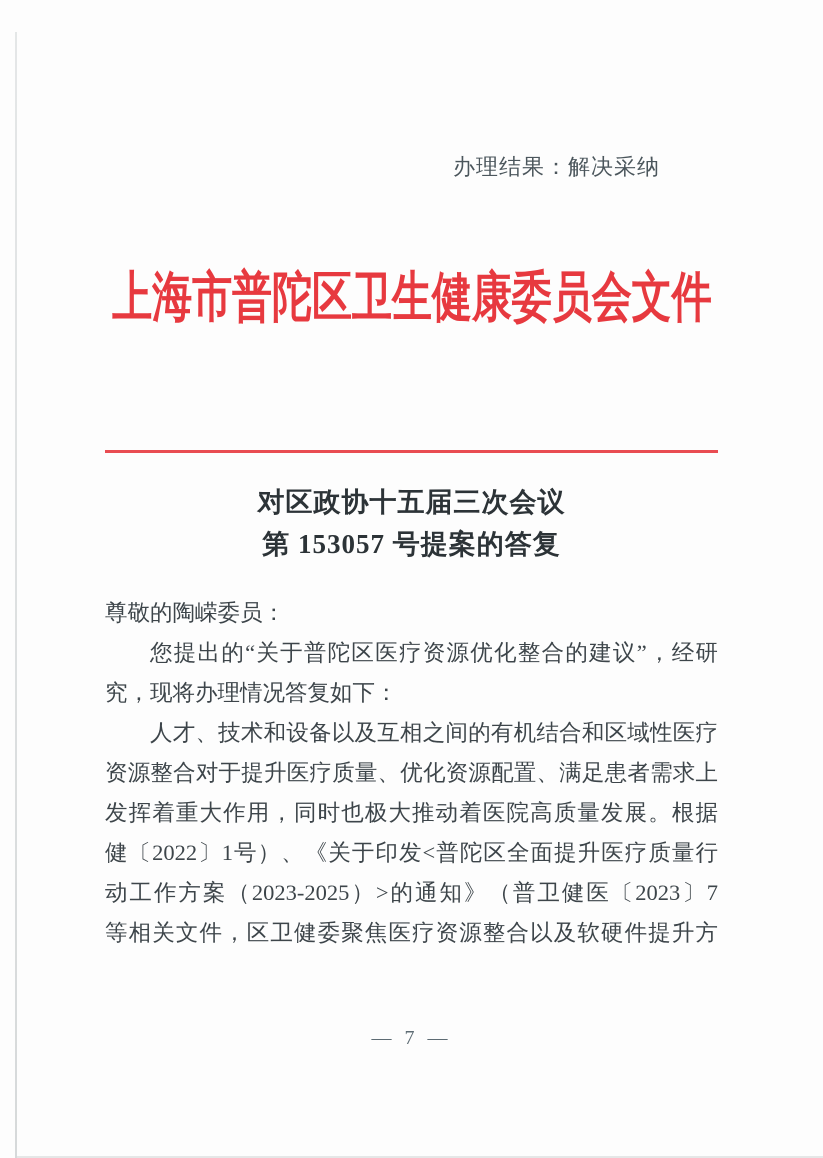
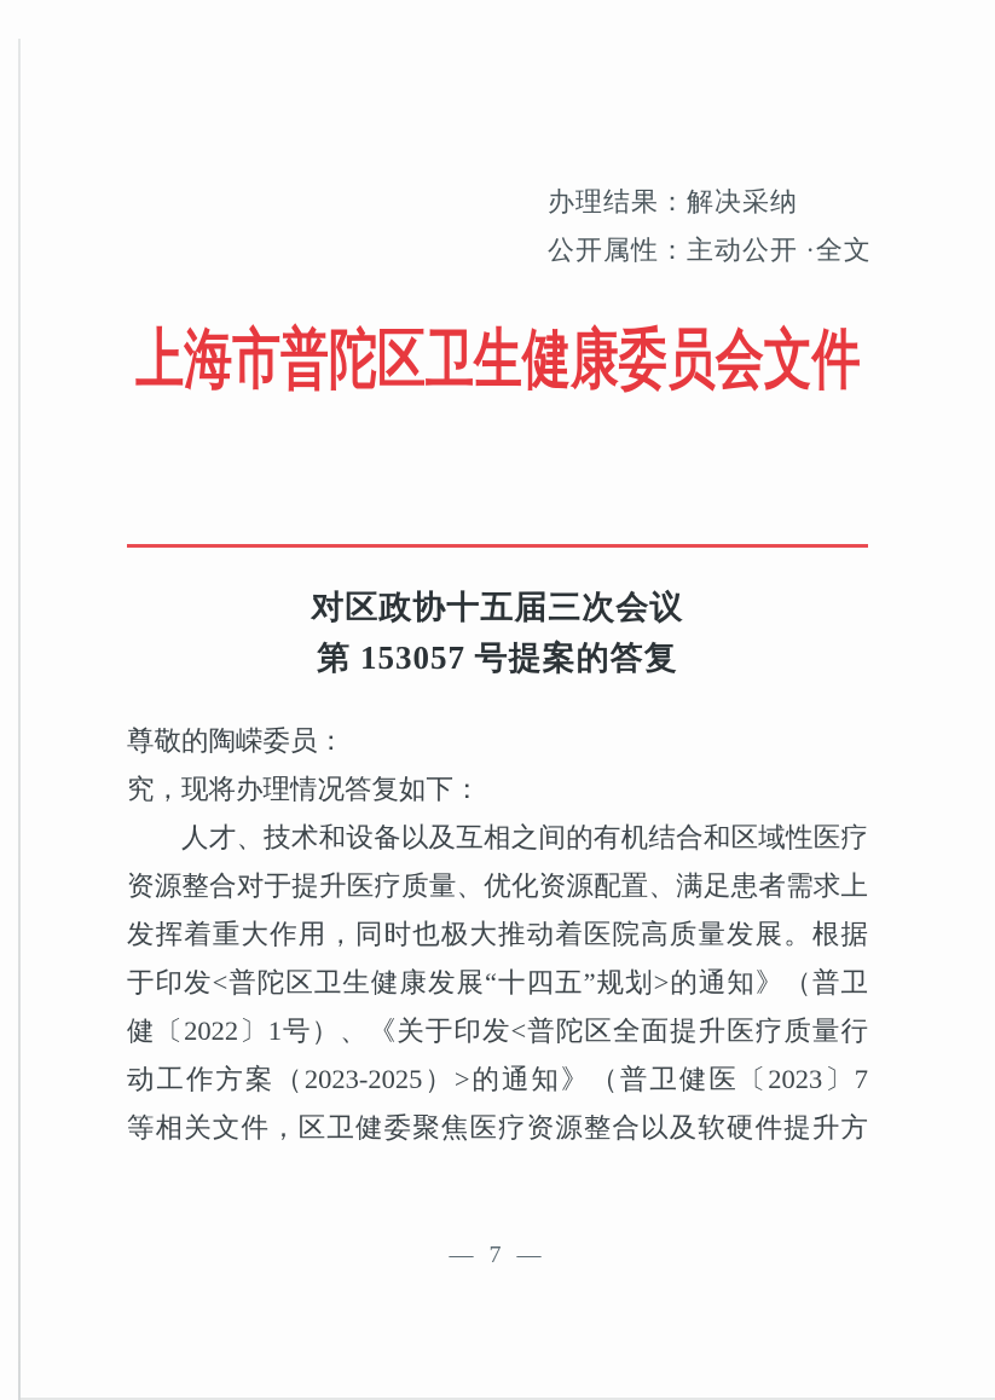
  办理结果：解决采纳
+ 公开属性：主动公开 ·全文
  上海市普陀区卫生健康委员会文件
  对区政协十五届三次会议
  第 153057 号提案的答复
  尊敬的陶嵘委员：
- 您提出的“关于普陀区医疗资源优化整合的建议”，经研
  究，现将办理情况答复如下：
  人才、技术和设备以及互相之间的有机结合和区域性医疗
  资源整合对于提升医疗质量、优化资源配置、满足患者需求上
  发挥着重大作用，同时也极大推动着医院高质量发展。根据
+ 于印发<普陀区卫生健康发展“十四五”规划>的通知》（普卫
  健〔2022〕1号）、《关于印发<普陀区全面提升医疗质量行
  动工作方案（2023-2025）>的通知》（普卫健医〔2023〕7
  等相关文件，区卫健委聚焦医疗资源整合以及软硬件提升方
  — 7 —
